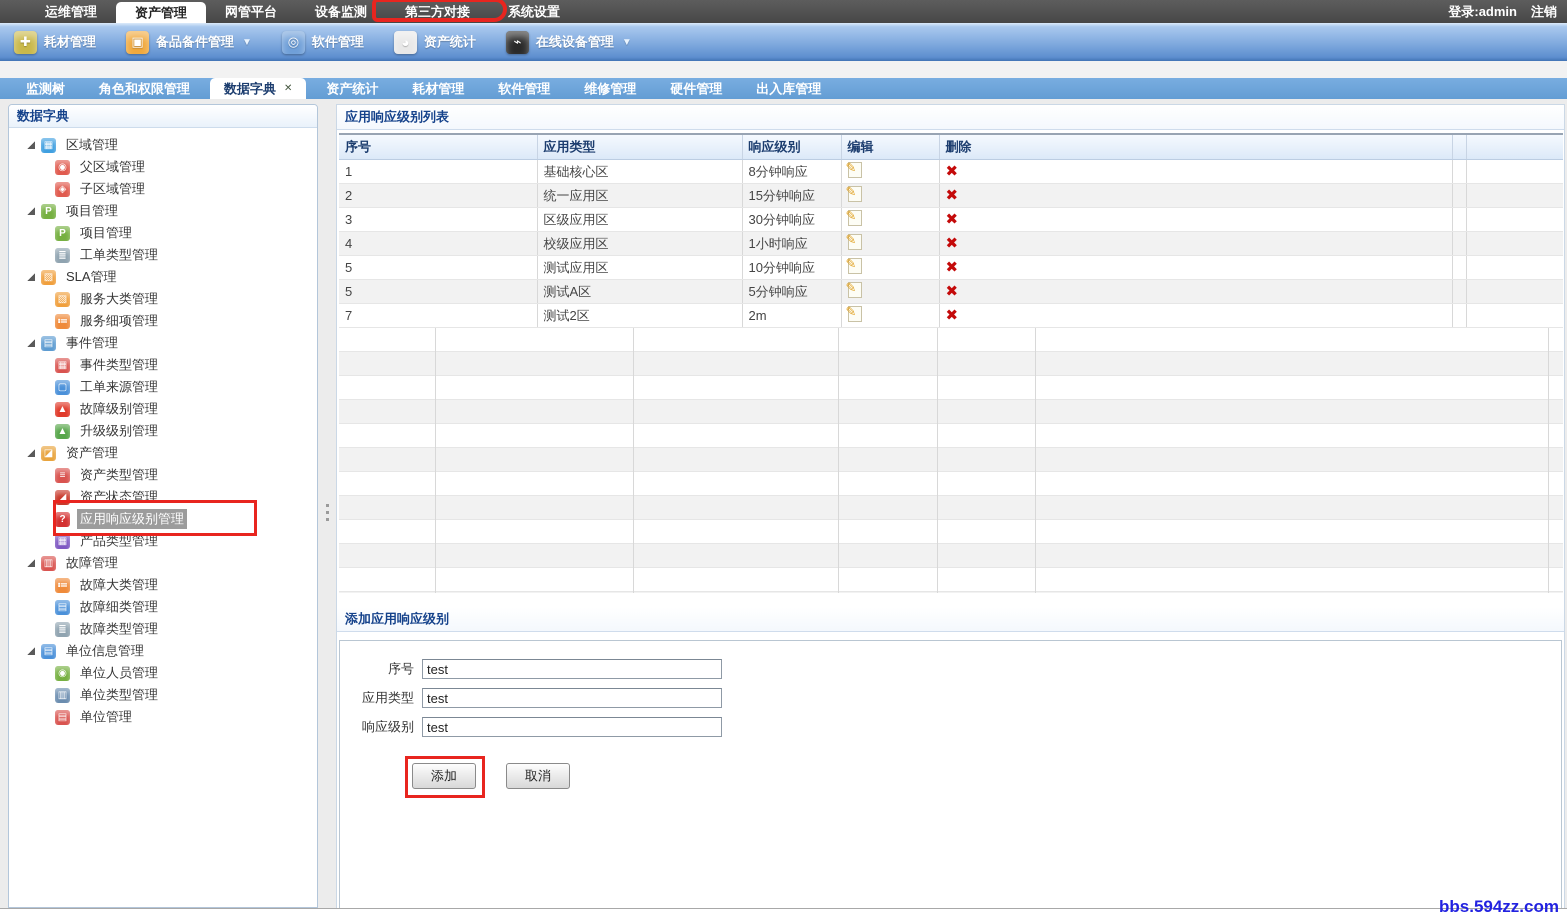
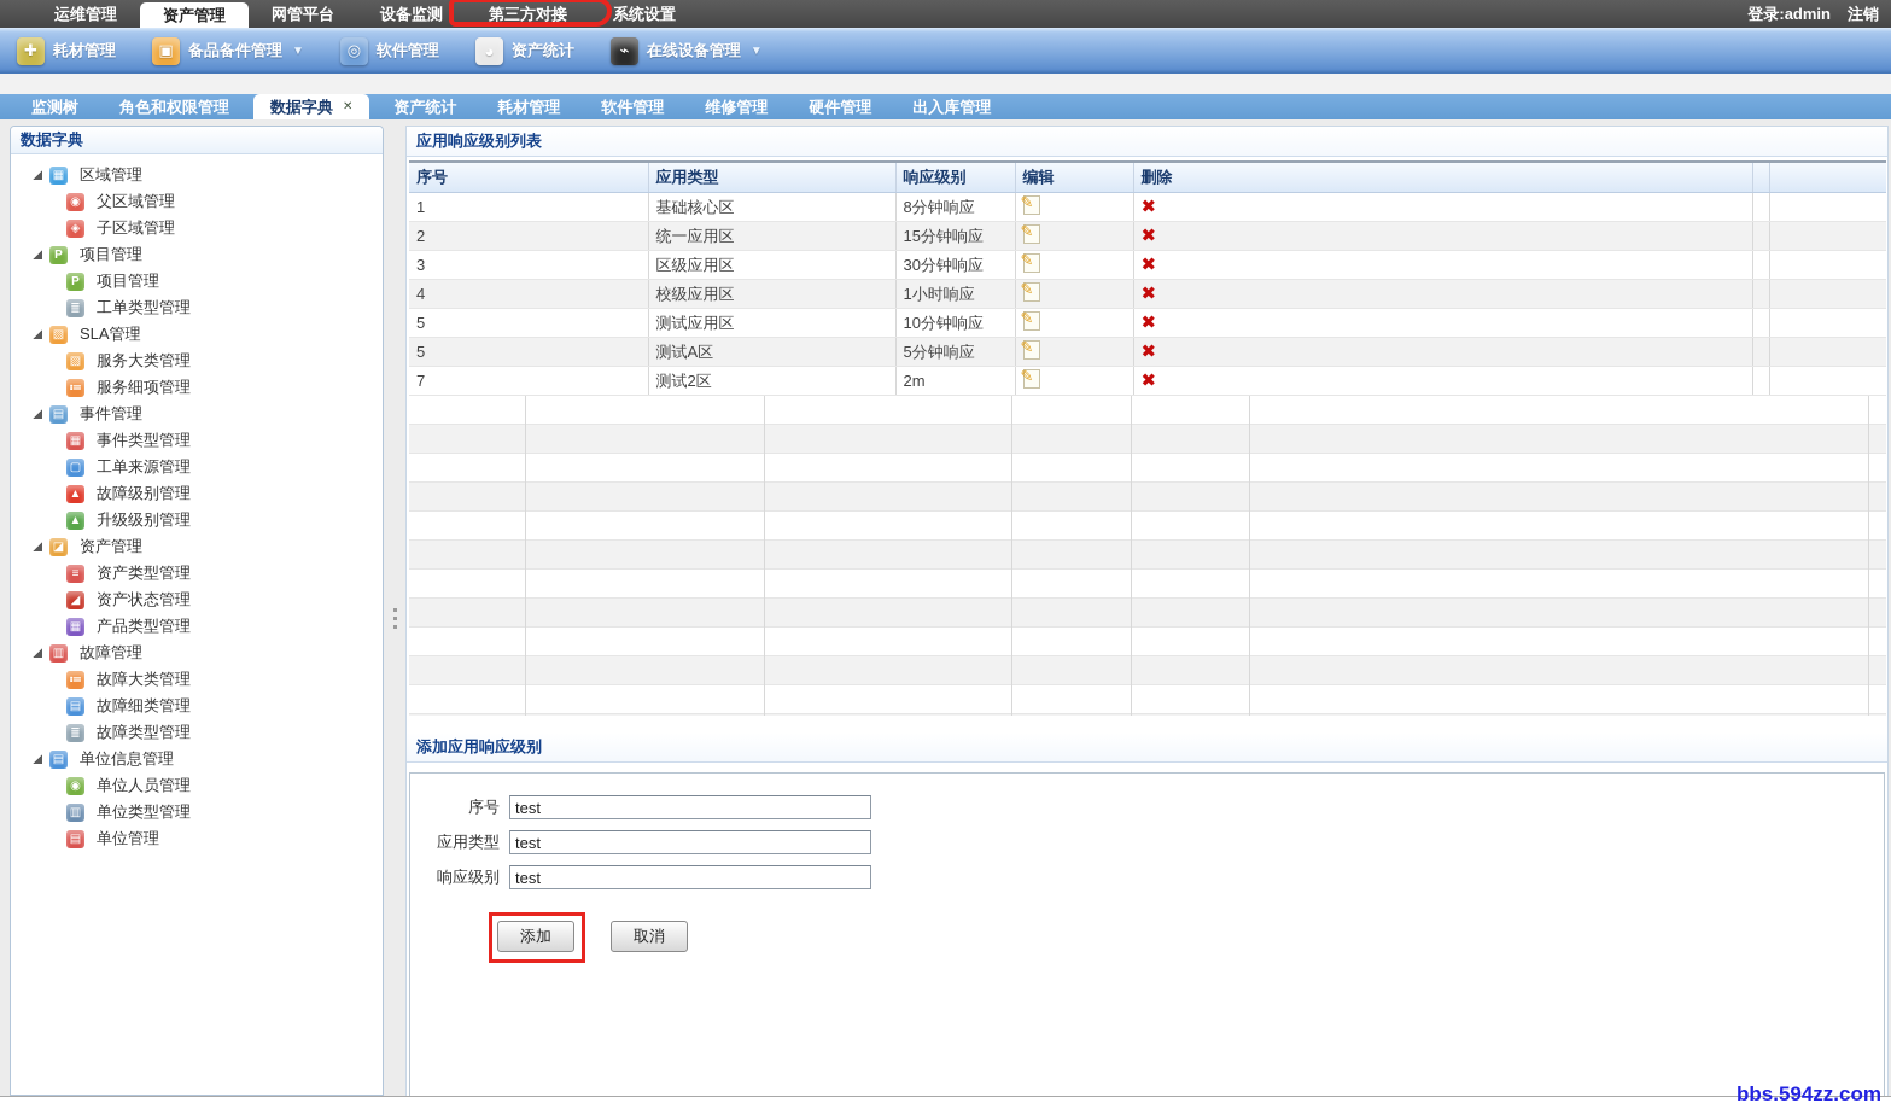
  运维管理
  资产管理
  网管平台
  设备监测
  第三方对接
  系统设置
  登录:admin
  注销
  ✚
  耗材管理
  ▣
  备品备件管理
  ▼
  ◎
  软件管理
  ◕
  资产统计
  ⌁
  在线设备管理
  ▼
  监测树
  角色和权限管理
  数据字典
  ✕
  资产统计
  耗材管理
  软件管理
  维修管理
  硬件管理
  出入库管理
  数据字典
  ▦
  区域管理
  ◉
  父区域管理
  ◈
  子区域管理
  P
  项目管理
  P
  项目管理
  ≣
  工单类型管理
  ▧
  SLA管理
  ▧
  服务大类管理
  ≔
  服务细项管理
  ▤
  事件管理
  ▦
  事件类型管理
  ▢
  工单来源管理
  ▲
  故障级别管理
  ▲
  升级级别管理
  ◪
  资产管理
  ≡
  资产类型管理
  ◢
  资产状态管理
- ?
- 应用响应级别管理
  ▦
  产品类型管理
  ▥
  故障管理
  ≔
  故障大类管理
  ▤
  故障细类管理
  ≣
  故障类型管理
  ▤
  单位信息管理
  ◉
  单位人员管理
  ▥
  单位类型管理
  ▤
  单位管理
  应用响应级别列表
  	序号	应用类型	响应级别	编辑	删除
  1	基础核心区	8分钟响应	✎	✖
  2	统一应用区	15分钟响应	✎	✖
  3	区级应用区	30分钟响应	✎	✖
  4	校级应用区	1小时响应	✎	✖
  5	测试应用区	10分钟响应	✎	✖
  5	测试A区	5分钟响应	✎	✖
  7	测试2区	2m	✎	✖
  添加应用响应级别
  序号
  test
  应用类型
  test
  响应级别
  test
  添加
  取消
  bbs.594zz.com
